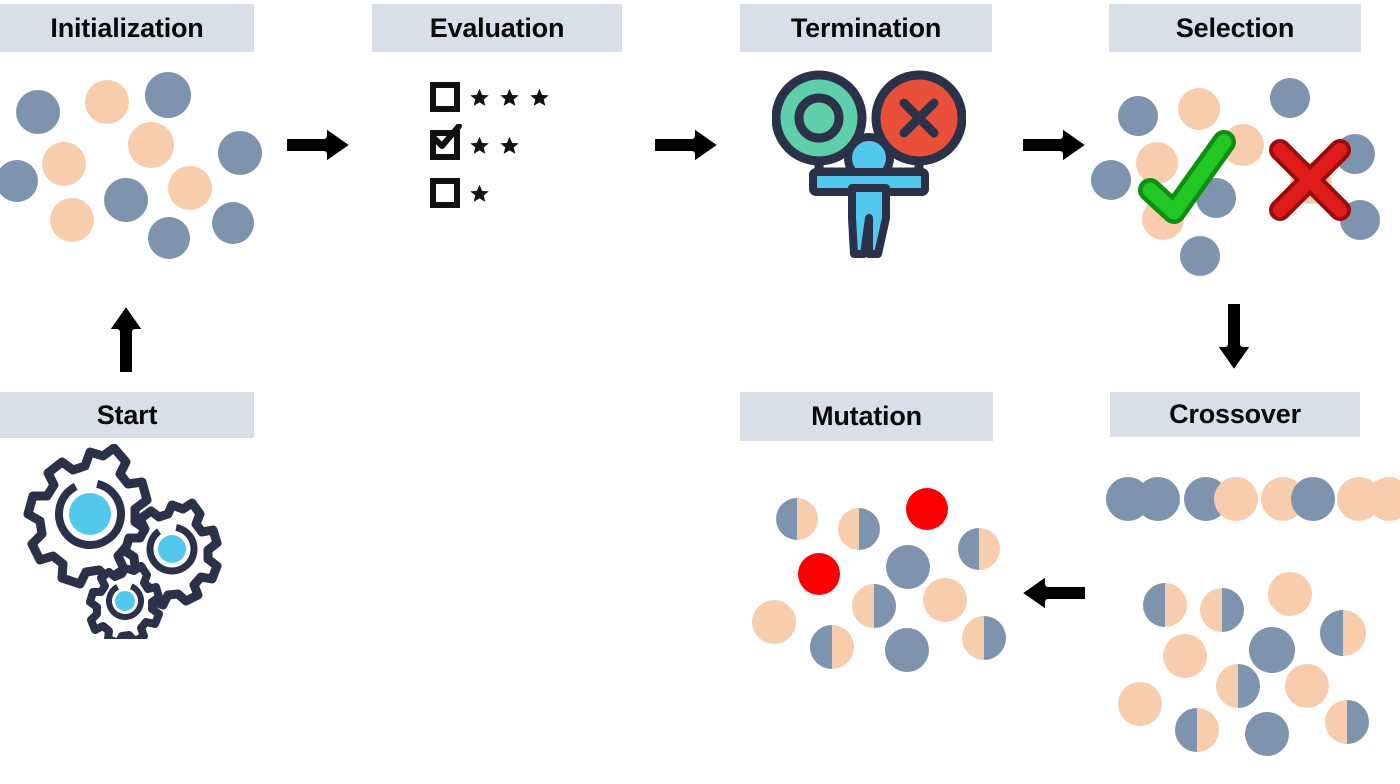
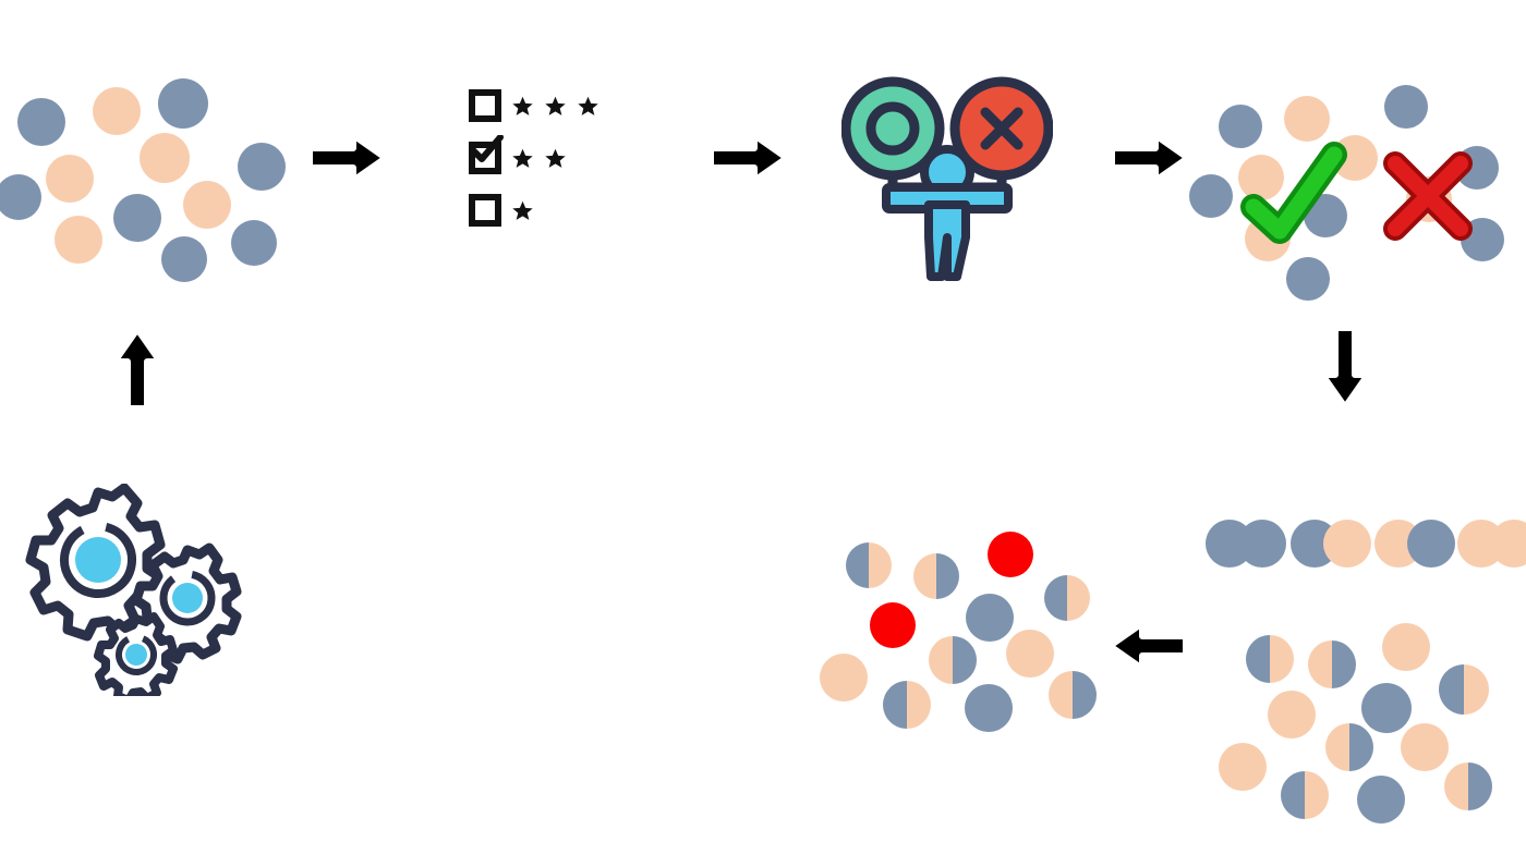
- Initialization
- Evaluation
- Termination
- Selection
- Crossover
- Mutation
- Start
